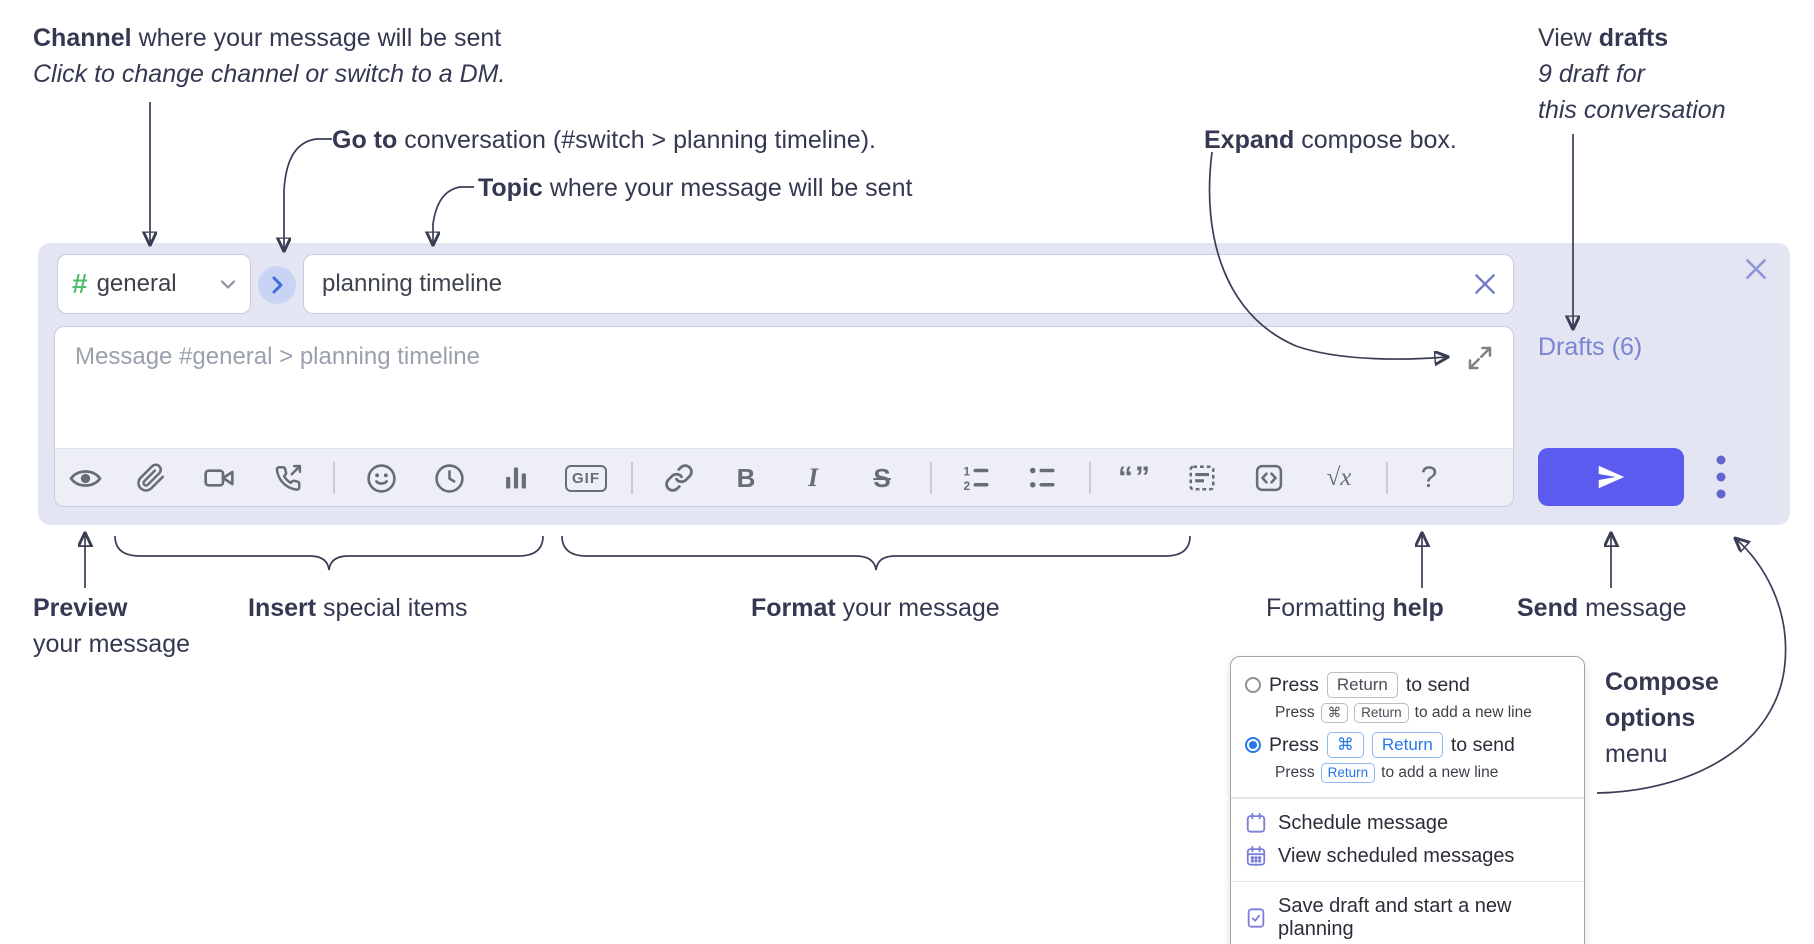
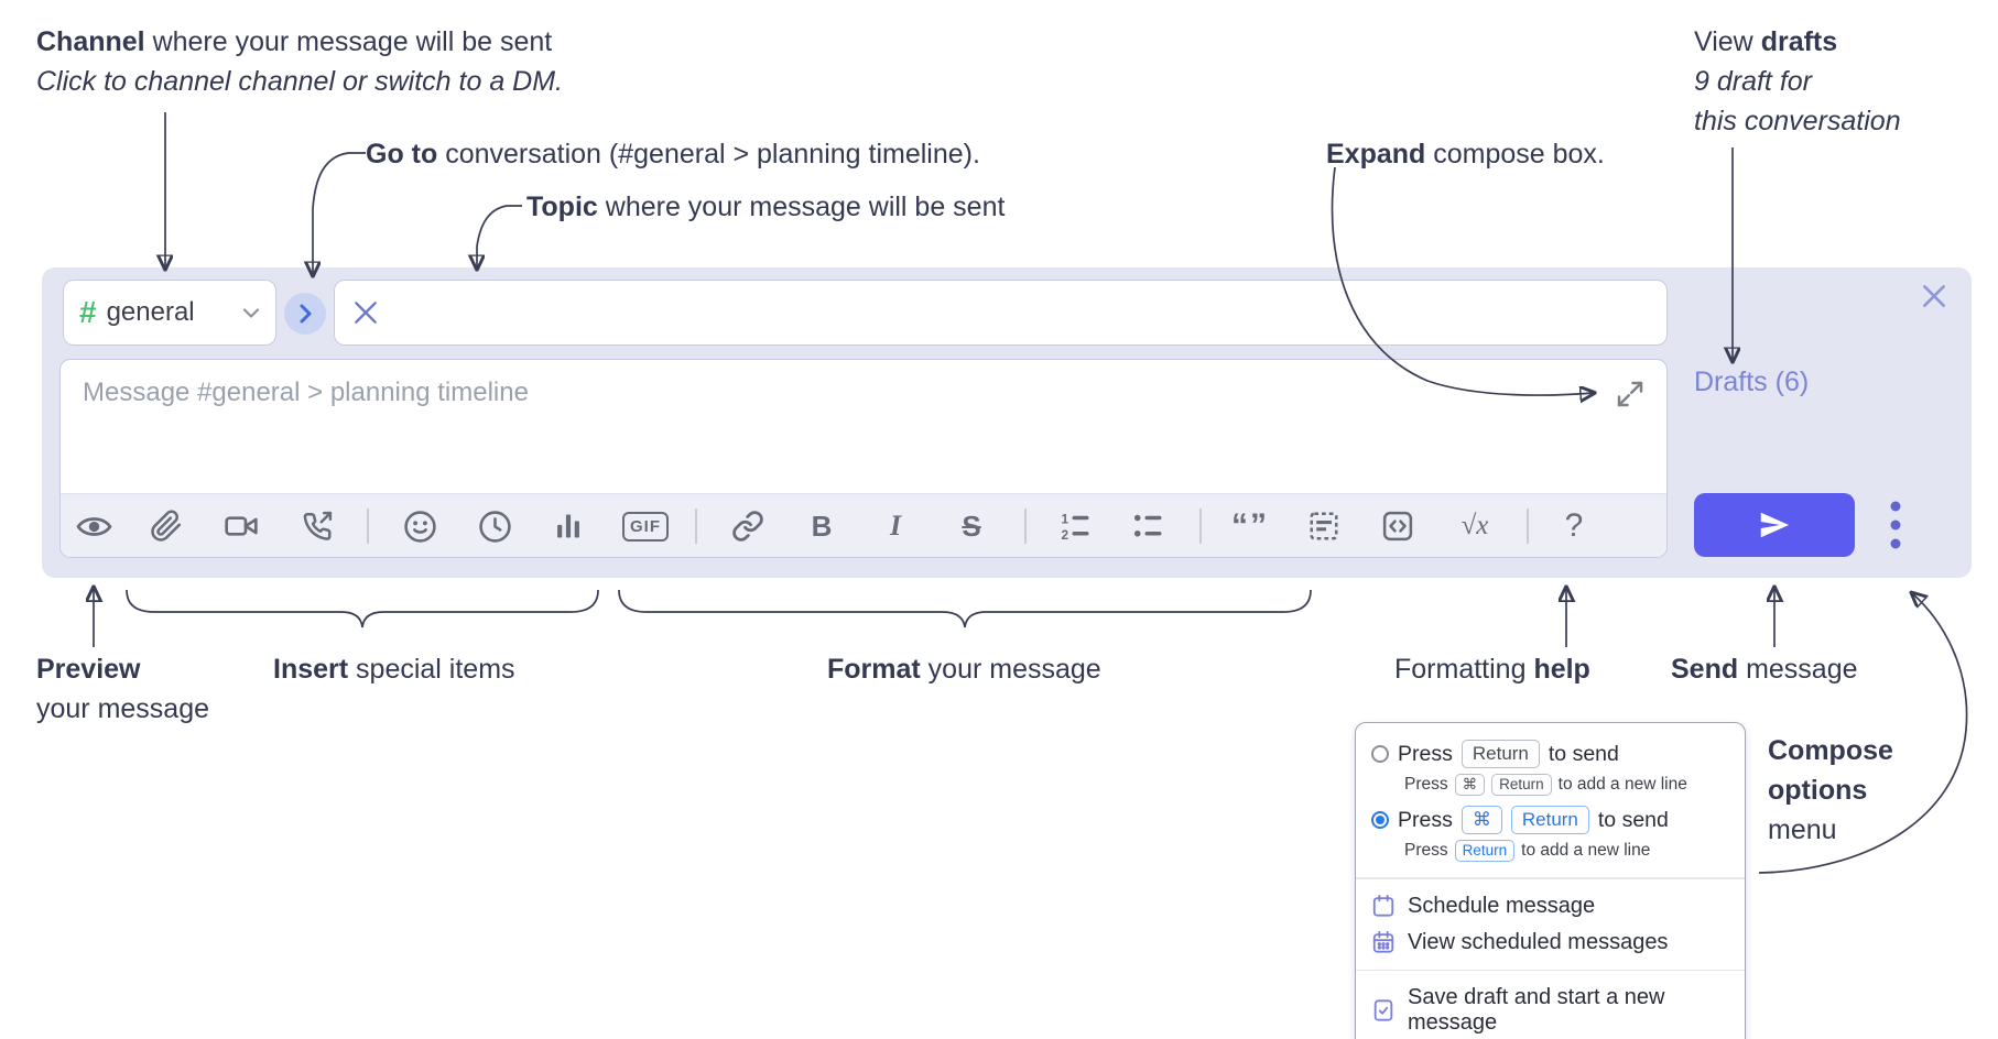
  Channel where your message will be sent
- Click to change channel or switch to a DM.
+ Click to channel channel or switch to a DM.
- Go to conversation (#switch > planning timeline).
+ Go to conversation (#general > planning timeline).
  Topic where your message will be sent
  Expand compose box.
  View drafts
  9 draft for
  this conversation
  Preview
  your message
  Insert special items
  Format your message
  Formatting help
  Send message
  Compose
  options
  menu
  #
  general
- planning timeline
  Message #general > planning timeline
  GIF
  B
  I
  S
  1
  2
  “”
  √x
  ?
  Drafts (6)
  Press
  Return
  to send
  Press
  ⌘
  Return
  to add a new line
  Press
  ⌘
  Return
  to send
  Press
  Return
  to add a new line
  Schedule message
  View scheduled messages
- Save draft and start a new planning
+ Save draft and start a new message
